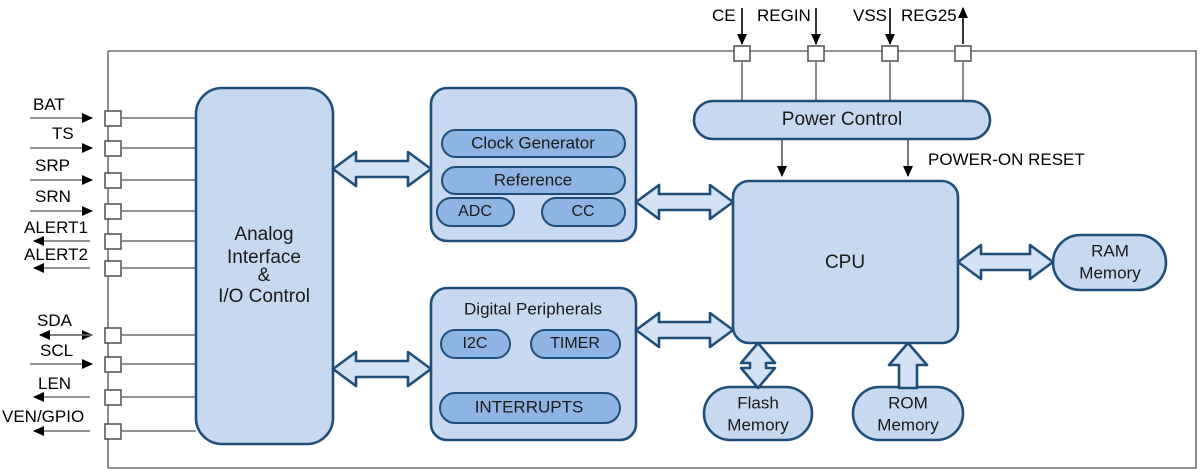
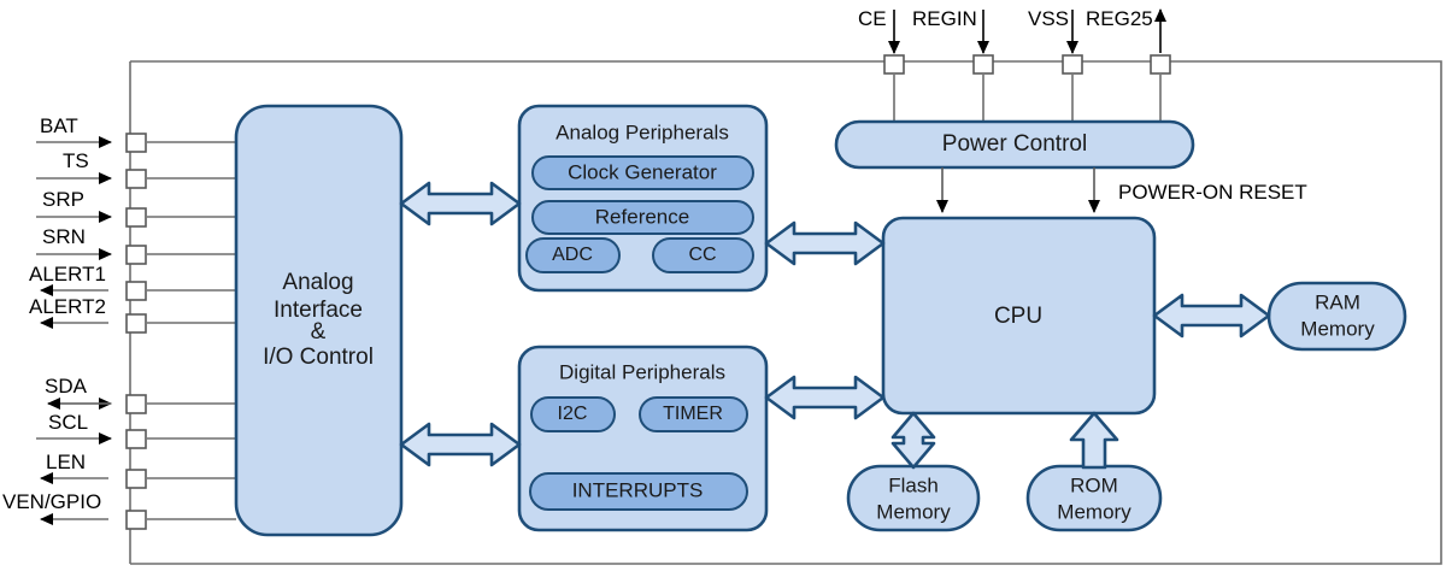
  BAT
  TS
  SRP
  SRN
  ALERT1
  ALERT2
  SDA
  SCL
  LEN
  VEN/GPIO
  CE
  REGIN
  VSS
  REG25
  Analog
  Interface
  &
  I/O Control
+ Analog Peripherals
  Clock Generator
  Reference
  ADC
  CC
  Digital Peripherals
  I2C
  TIMER
  INTERRUPTS
  Power Control
  POWER-ON RESET
  CPU
  RAM
  Memory
  Flash
  Memory
  ROM
  Memory
